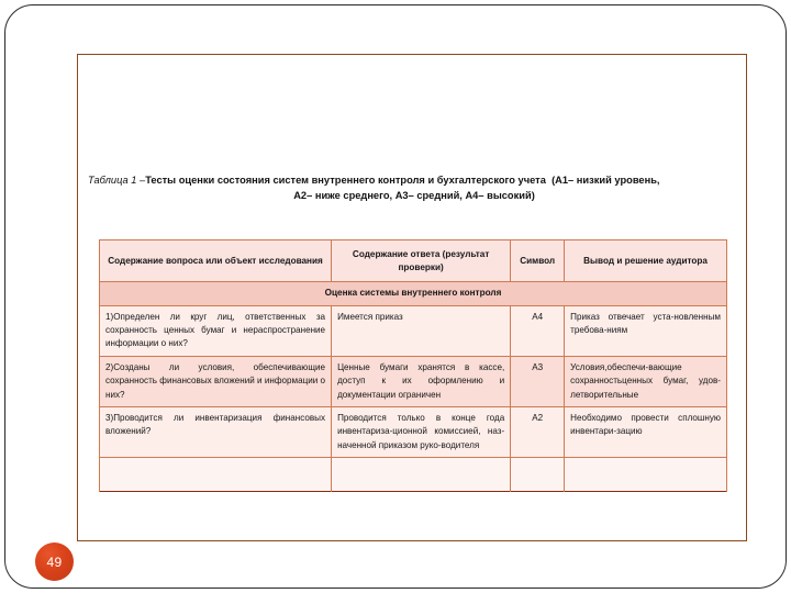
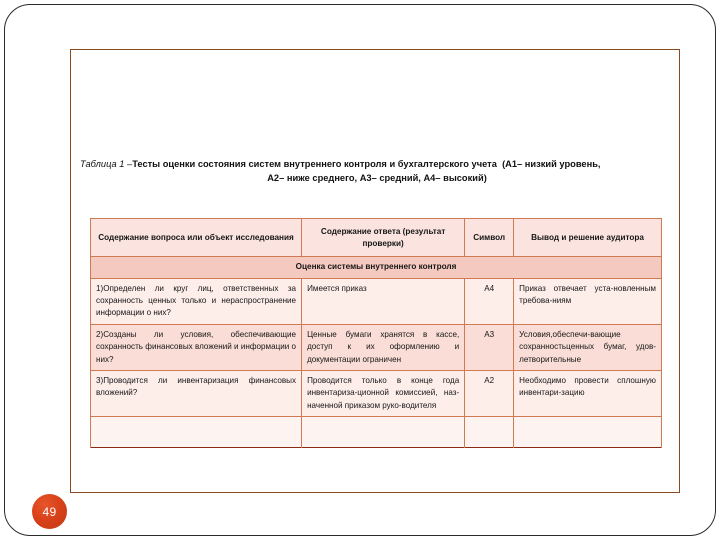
  Таблица 1 –Тесты оценки состояния систем внутреннего контроля и бухгалтерского учета (А1– низкий уровень,
  А2– ниже среднего, А3– средний, А4– высокий)
  Содержание вопроса или объект исследования	Содержание ответа (результат проверки)	Символ	Вывод и решение аудитора
  Оценка системы внутреннего контроля
- 1)Определен ли круг лиц, ответственных за сохранность ценных бумаг и нераспространение информации о них?	Имеется приказ	А4	Приказ отвечает уста-новленным требова-ниям
+ 1)Определен ли круг лиц, ответственных за сохранность ценных только и нераспространение информации о них?	Имеется приказ	А4	Приказ отвечает уста-новленным требова-ниям
  2)Созданы ли условия, обеспечивающие сохранность финансовых вложений и информации о них?	Ценные бумаги хранятся в кассе, доступ к их оформлению и документации ограничен	А3	Условия,обеспечи-вающие сохранностьценных бумаг, удов-летворительные
  3)Проводится ли инвентаризация финансовых вложений?	Проводится только в конце года инвентариза-ционной комиссией, наз-наченной приказом руко-водителя	А2	Необходимо провести сплошную инвентари-зацию
  49
